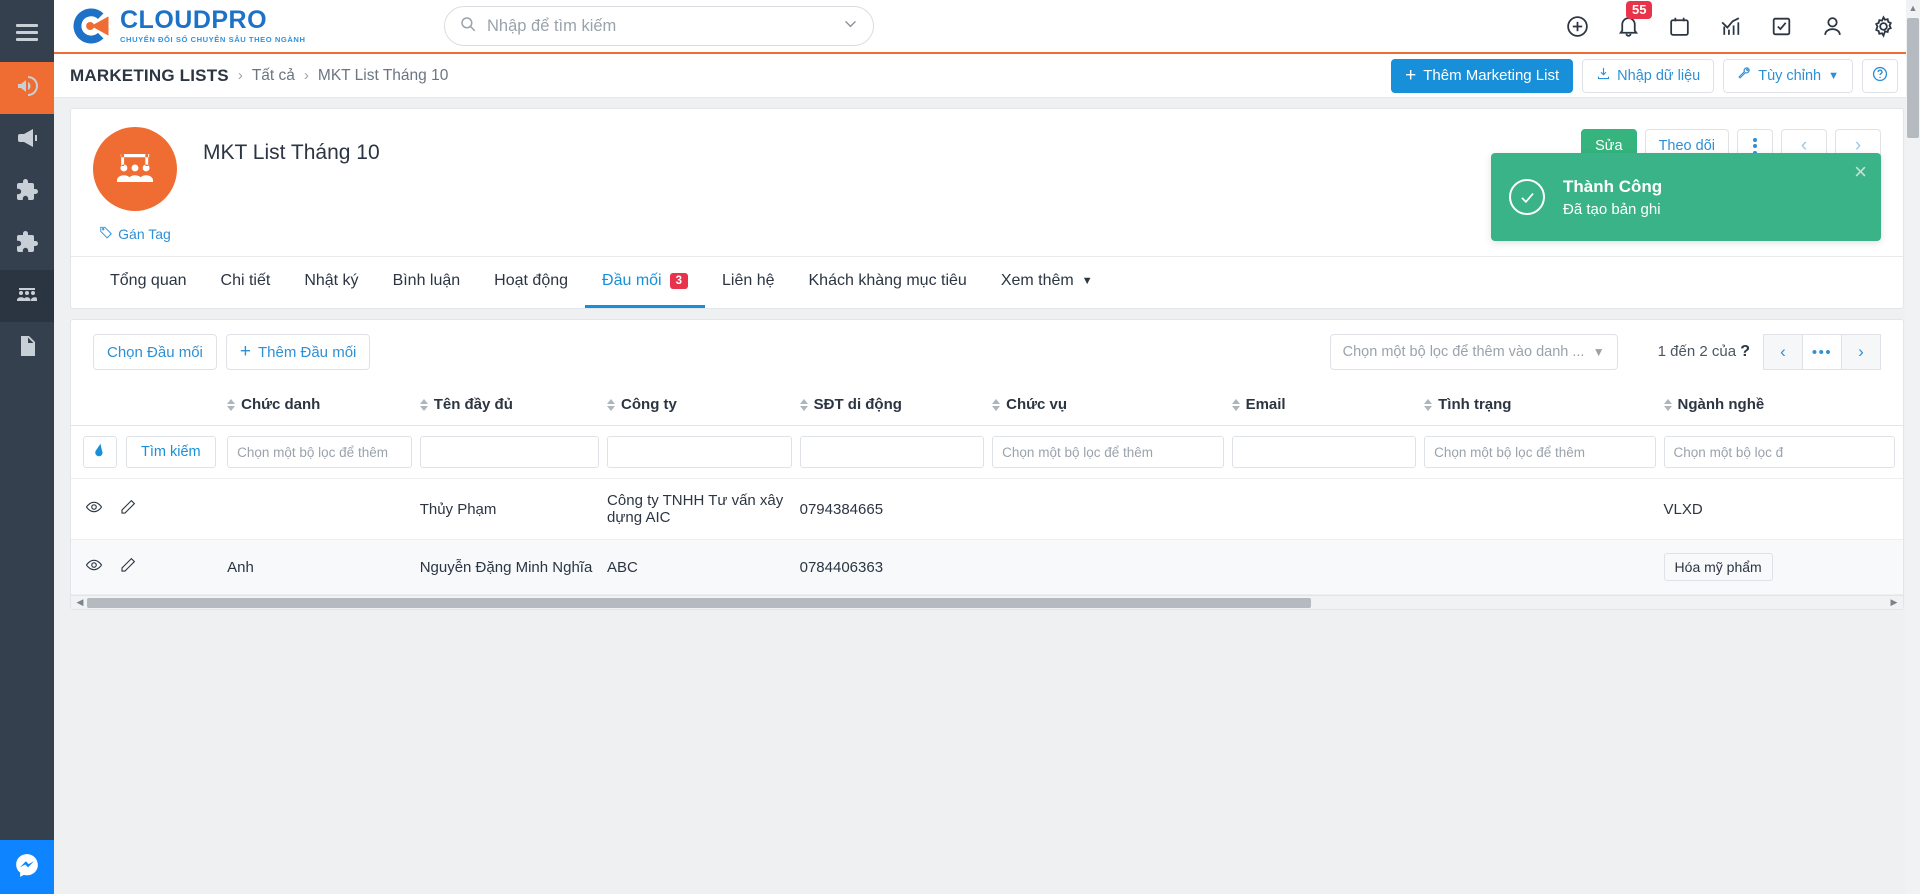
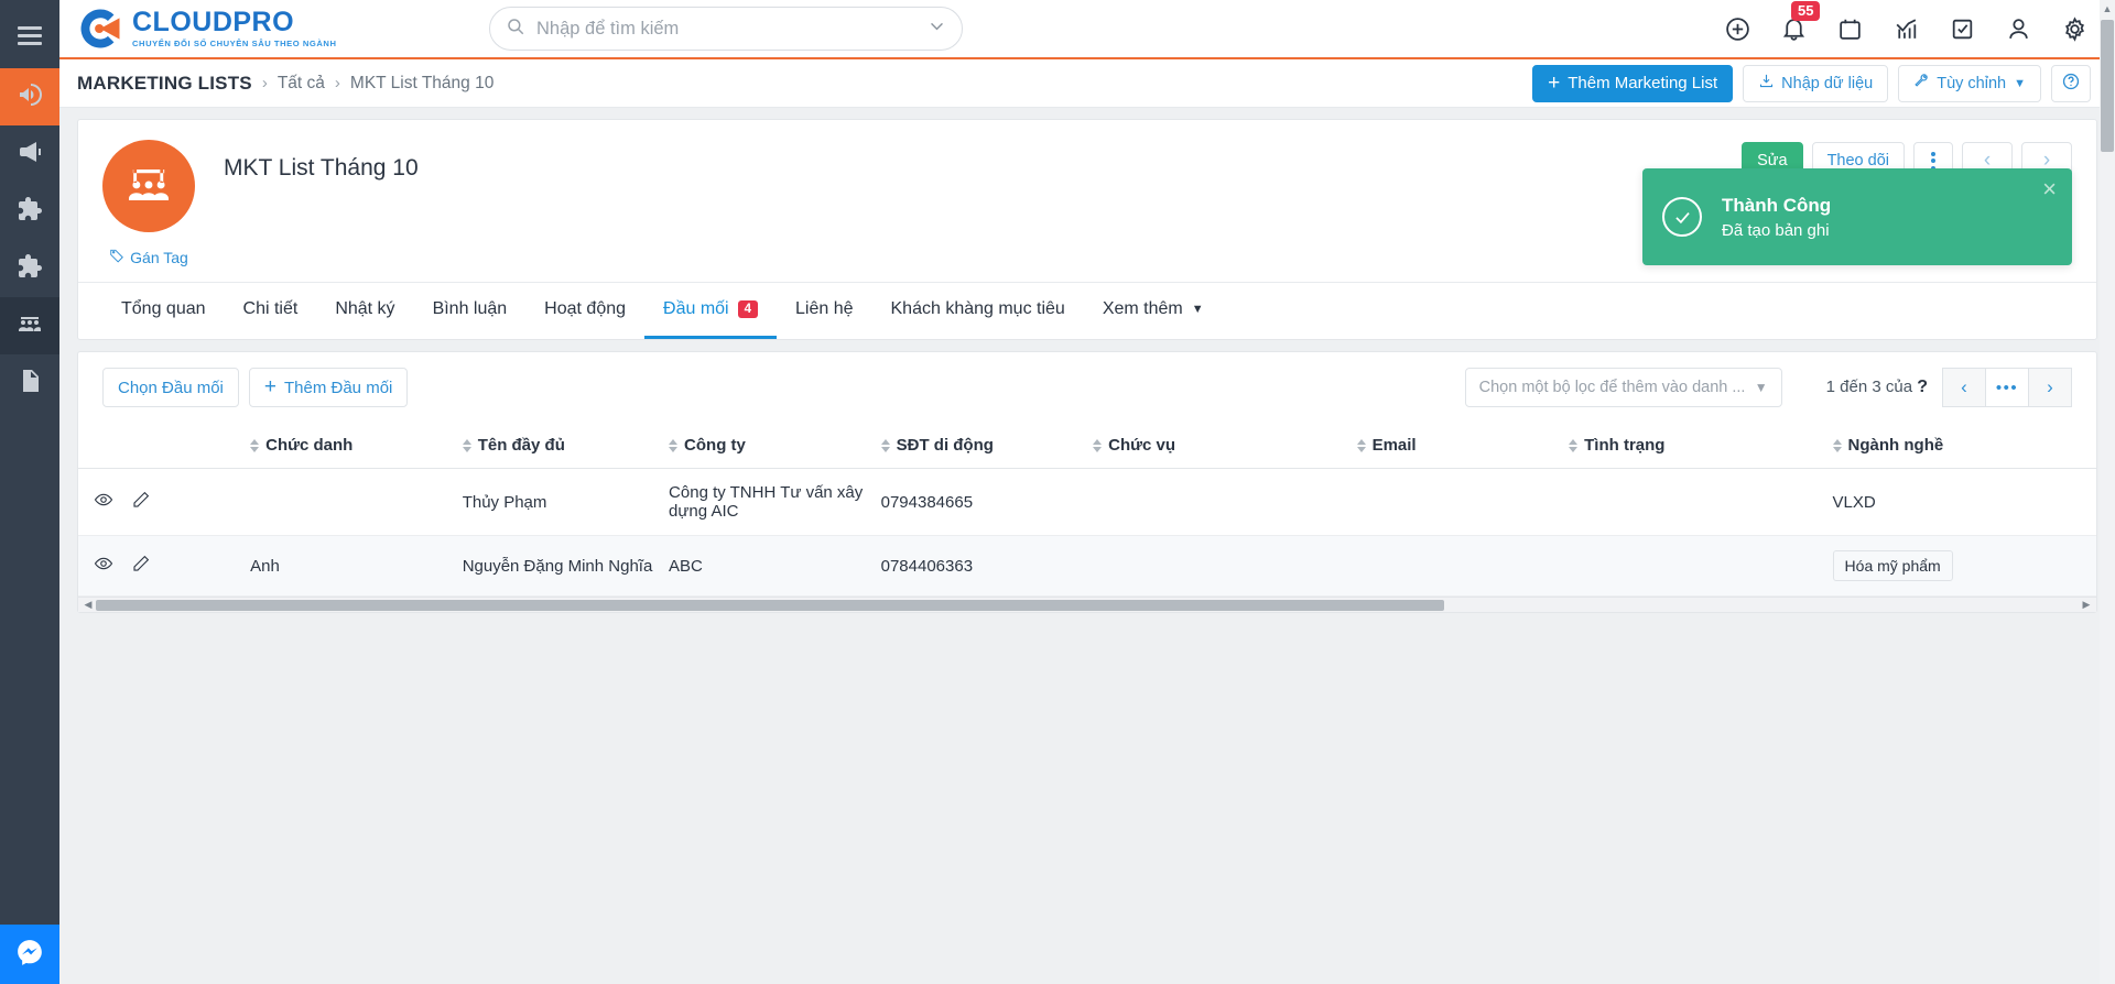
  CLOUDPRO
  CHUYỂN ĐỔI SỐ CHUYÊN SÂU THEO NGÀNH
  Nhập để tìm kiếm
  55
  MARKETING LISTS
  ›
  Tất cả
  ›
  MKT List Tháng 10
  +
  Thêm Marketing List
  Nhập dữ liệu
  Tùy chỉnh
  ▼
  Gán Tag
  MKT List Tháng 10
  Sửa
  Theo dõi
  ‹
  ›
  Thành Công
  Đã tạo bản ghi
  ×
  Tổng quan
  Chi tiết
  Nhật ký
  Bình luận
  Hoạt động
  Đầu mối
- 3
+ 4
  Liên hệ
  Khách khàng mục tiêu
  Xem thêm
  ▼
  Chọn Đầu mối
  +
  Thêm Đầu mối
  Chọn một bộ lọc để thêm vào danh ...
  ▼
- 1 đến 2 của ?
+ 1 đến 3 của ?
  ‹
  •••
  ›
  	Chức danh	Tên đầy đủ	Công ty	SĐT di động	Chức vụ	Email	Tình trạng	Ngành nghề
- Tìm kiếm	Chọn một bộ lọc để thêm				Chọn một bộ lọc để thêm		Chọn một bộ lọc để thêm	Chọn một bộ lọc đ
  		Thủy Phạm	Công ty TNHH Tư vấn xây dựng AIC	0794384665				VLXD
  	Anh	Nguyễn Đặng Minh Nghĩa	ABC	0784406363				Hóa mỹ phẩm
  ◀
  ▶
  ▲
